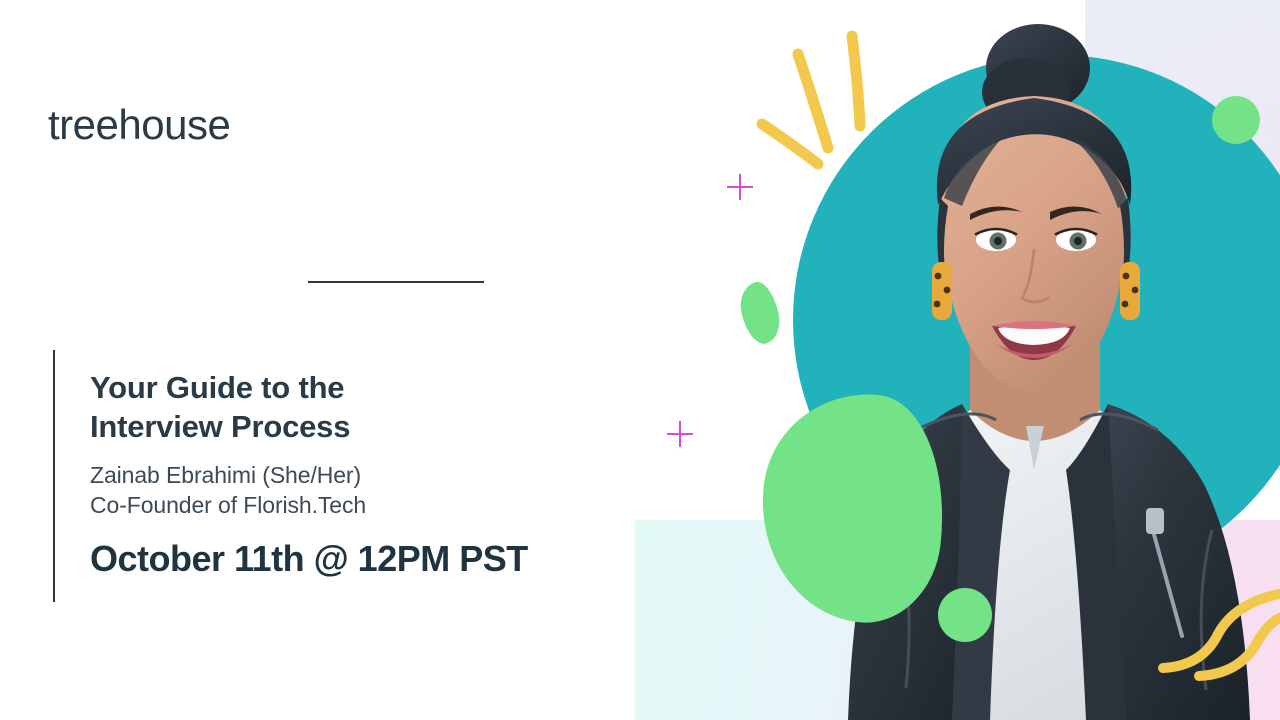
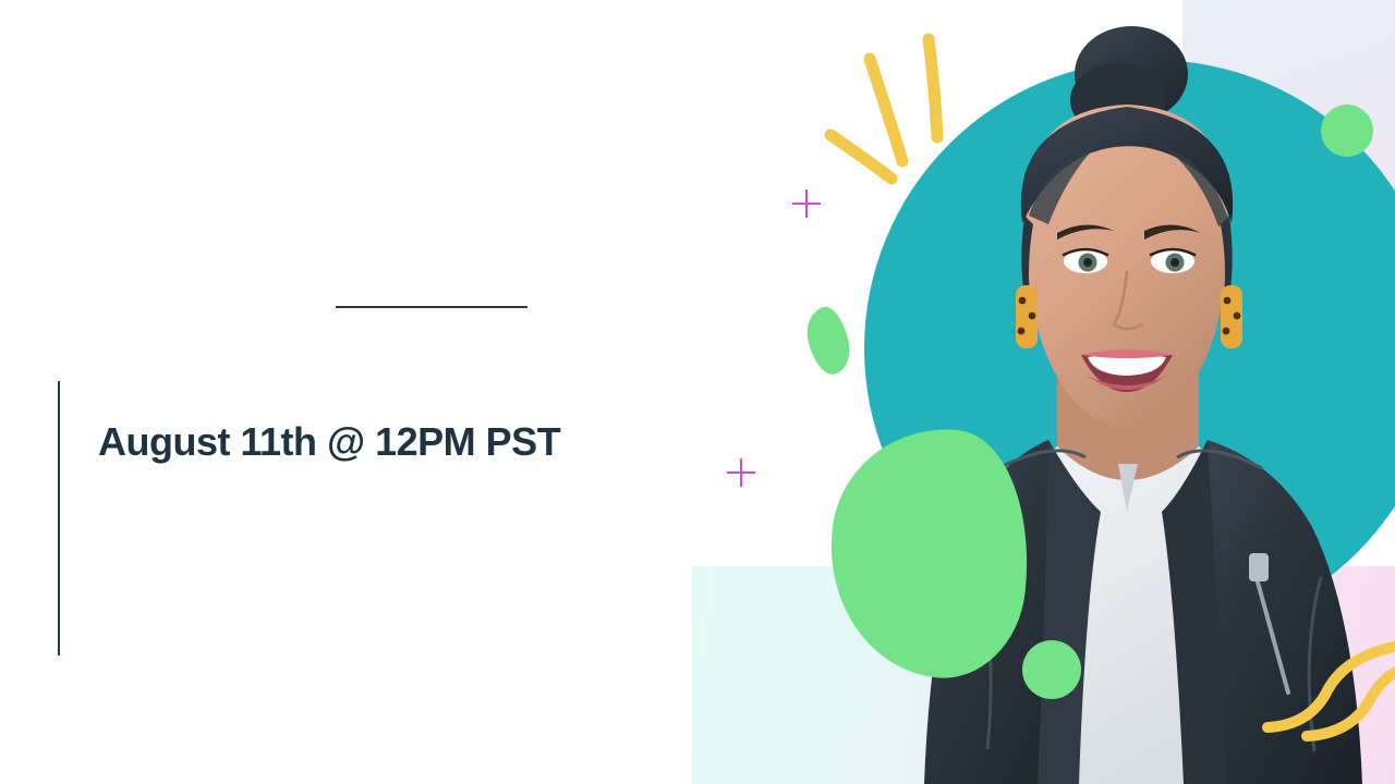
- treehouse
- Your Guide to the
- Interview Process
- Zainab Ebrahimi (She/Her)
- Co-Founder of Florish.Tech
- October 11th @ 12PM PST
+ August 11th @ 12PM PST
